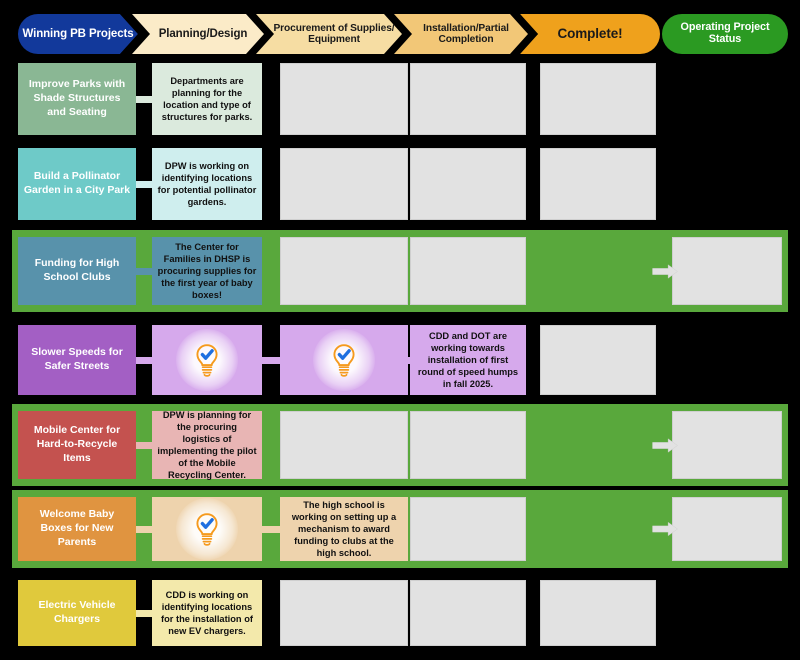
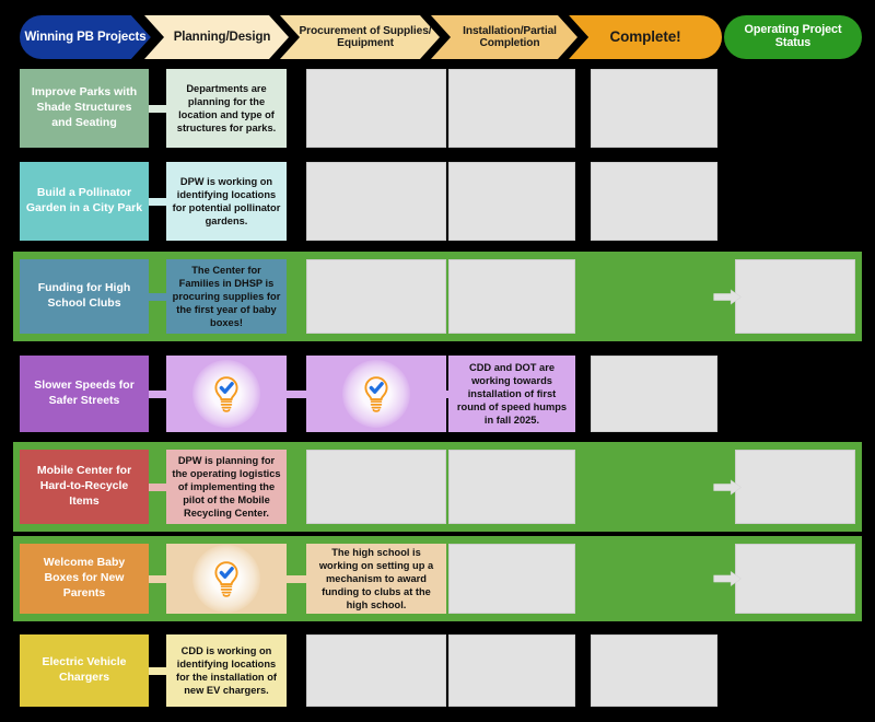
  Winning PB Projects
  Planning/Design
  Procurement of Supplies/ Equipment
  Installation/Partial Completion
  Complete!
  Operating Project Status
  Improve Parks with Shade Structures and Seating
  Departments are planning for the location and type of structures for parks.
  Build a Pollinator Garden in a City Park
  DPW is working on identifying locations for potential pollinator gardens.
  Funding for High School Clubs
  The Center for Families in DHSP is procuring supplies for the first year of baby boxes!
  Slower Speeds for Safer Streets
  CDD and DOT are working towards installation of first round of speed humps in fall 2025.
  Mobile Center for Hard-to-Recycle Items
- DPW is planning for the procuring logistics of implementing the pilot of the Mobile Recycling Center.
+ DPW is planning for the operating logistics of implementing the pilot of the Mobile Recycling Center.
  Welcome Baby Boxes for New Parents
  The high school is working on setting up a mechanism to award funding to clubs at the high school.
  Electric Vehicle Chargers
  CDD is working on identifying locations for the installation of new EV chargers.
